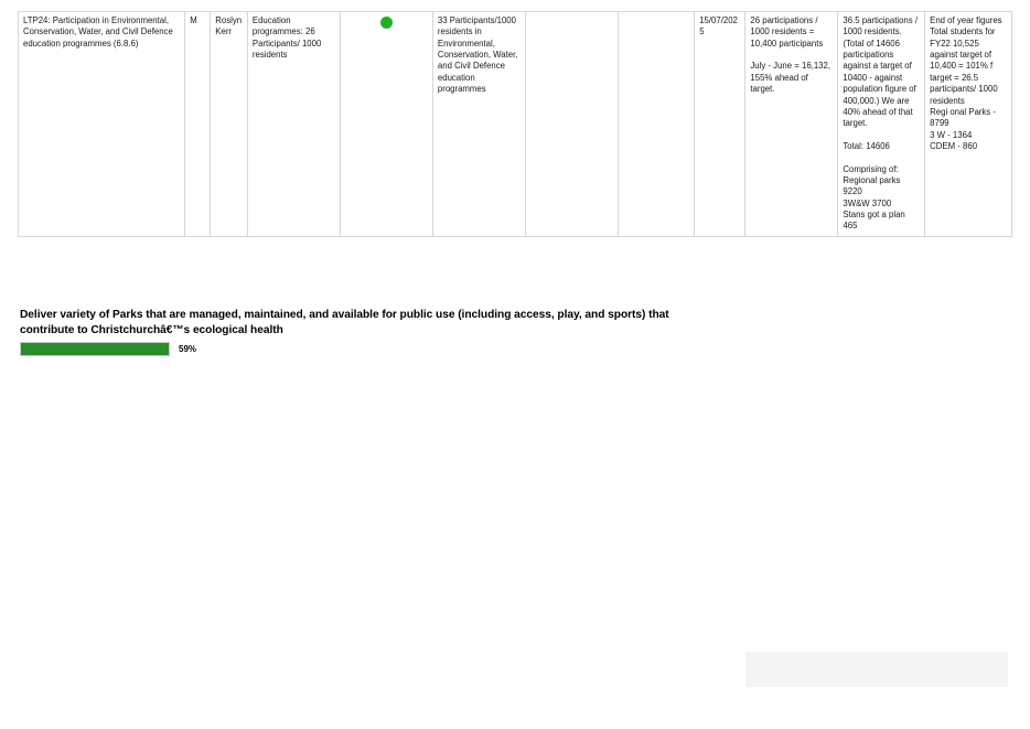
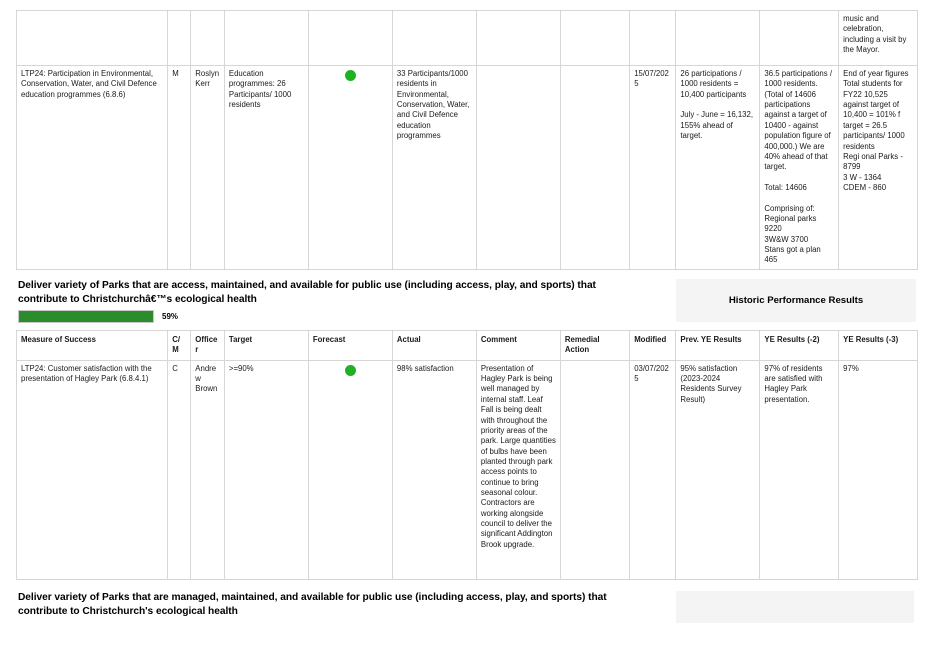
+ 											music and celebration, including a visit by the Mayor.
  LTP24: Participation in Environmental, Conservation, Water, and Civil Defence education programmes (6.8.6)	M	Roslyn Kerr	Education programmes: 26 Participants/ 1000 residents		33 Participants/1000 residents in Environmental, Conservation, Water, and Civil Defence education programmes			15/07/2025	26 participations / 1000 residents = 10,400 participants July - June = 16,132, 155% ahead of target.	36.5 participations / 1000 residents. (Total of 14606 participations against a target of 10400 - against population figure of 400,000.) We are 40% ahead of that target. Total: 14606 Comprising of: Regional parks 9220 3W&W 3700 Stans got a plan 465	End of year figures Total students for FY22 10,525 against target of 10,400 = 101% f target = 26.5 participants/ 1000 residents Regi onal Parks - 8799 3 W - 1364 CDEM - 860
- Deliver variety of Parks that are managed, maintained, and available for public use (including access, play, and sports) that contribute to Christchurchâ€™s ecological health
+ Deliver variety of Parks that are access, maintained, and available for public use (including access, play, and sports) that contribute to Christchurchâ€™s ecological health
+ Historic Performance Results
  59%
+ Measure of Success	C/M	Officer	Target	Forecast	Actual	Comment	Remedial Action	Modified	Prev. YE Results	YE Results (-2)	YE Results (-3)
+ LTP24: Customer satisfaction with the presentation of Hagley Park (6.8.4.1)	C	Andrew Brown	>=90%		98% satisfaction	Presentation of Hagley Park is being well managed by internal staff. Leaf Fall is being dealt with throughout the priority areas of the park. Large quantities of bulbs have been planted through park access points to continue to bring seasonal colour. Contractors are working alongside council to deliver the significant Addington Brook upgrade.		03/07/2025	95% satisfaction (2023-2024 Residents Survey Result)	97% of residents are satisfied with Hagley Park presentation.	97%
+ Deliver variety of Parks that are managed, maintained, and available for public use (including access, play, and sports) that contribute to Christchurch's ecological health
